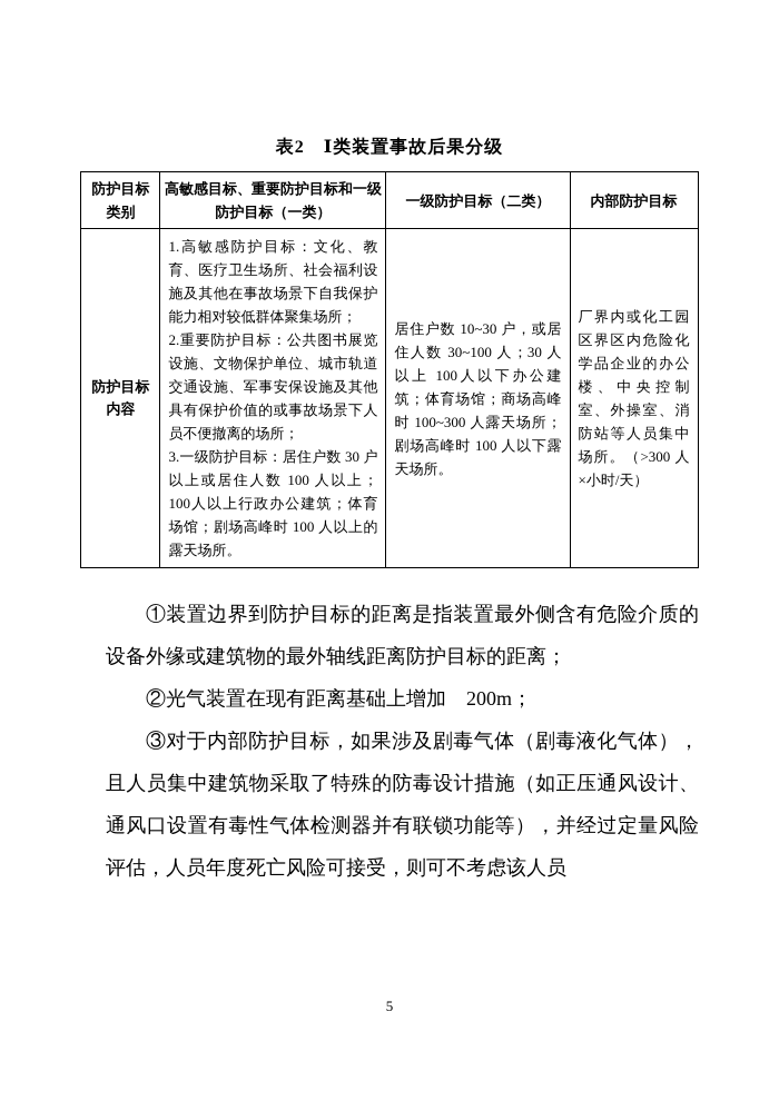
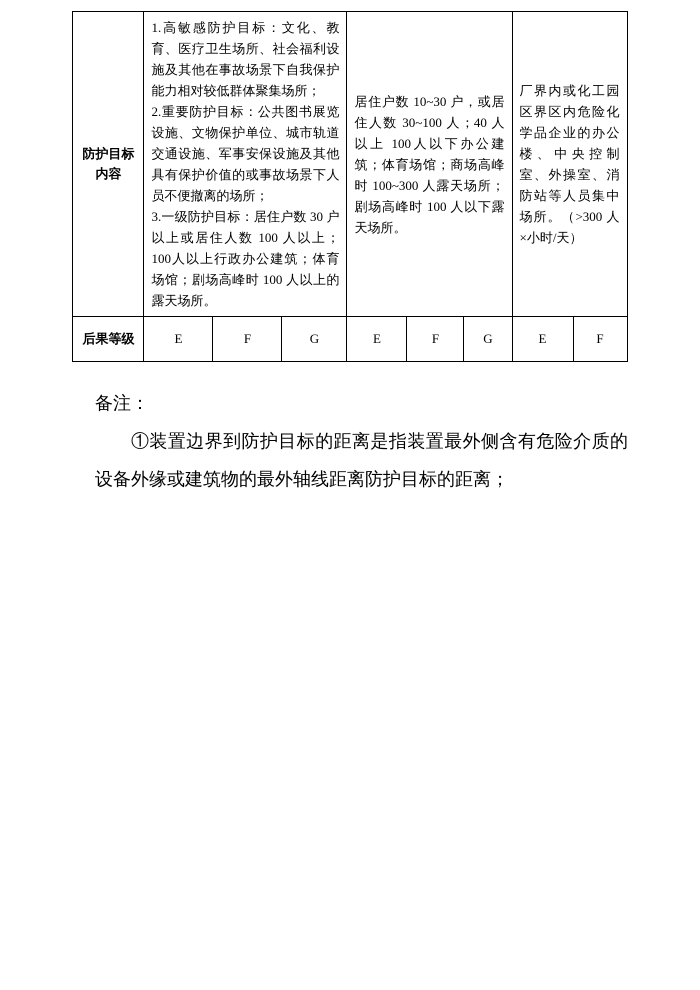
- 表2 Ⅰ类装置事故后果分级
- 防护目标 类别	高敏感目标、重要防护目标和一级 防护目标（一类）	一级防护目标（二类）	内部防护目标
- 防护目标 内容	1.高敏感防护目标：文化、教育、医疗卫生场所、社会福利设施及其他在事故场景下自我保护能力相对较低群体聚集场所； 2.重要防护目标：公共图书展览设施、文物保护单位、城市轨道交通设施、军事安保设施及其他具有保护价值的或事故场景下人员不便撤离的场所； 3.一级防护目标：居住户数 30 户以上或居住人数 100 人以上；100人以上行政办公建筑；体育场馆；剧场高峰时 100 人以上的露天场所。	居住户数 10~30 户，或居住人数 30~100 人；30 人以上 100人以下办公建筑；体育场馆；商场高峰时 100~300 人露天场所；剧场高峰时 100 人以下露天场所。	厂界内或化工园区界区内危险化学品企业的办公楼、中央控制室、外操室、消防站等人员集中场所。（>300 人×小时/天）
+ 防护目标 内容	1.高敏感防护目标：文化、教育、医疗卫生场所、社会福利设施及其他在事故场景下自我保护能力相对较低群体聚集场所； 2.重要防护目标：公共图书展览设施、文物保护单位、城市轨道交通设施、军事安保设施及其他具有保护价值的或事故场景下人员不便撤离的场所； 3.一级防护目标：居住户数 30 户以上或居住人数 100 人以上；100人以上行政办公建筑；体育场馆；剧场高峰时 100 人以上的露天场所。	居住户数 10~30 户，或居住人数 30~100 人；40 人以上 100人以下办公建筑；体育场馆；商场高峰时 100~300 人露天场所；剧场高峰时 100 人以下露天场所。	厂界内或化工园区界区内危险化学品企业的办公楼、中央控制室、外操室、消防站等人员集中场所。（>300 人×小时/天）
+ 后果等级	E	F	G	E	F	G	E	F
+ 备注：
  ①装置边界到防护目标的距离是指装置最外侧含有危险介质的设备外缘或建筑物的最外轴线距离防护目标的距离；
- ②光气装置在现有距离基础上增加 200m；
- ③对于内部防护目标，如果涉及剧毒气体（剧毒液化气体），且人员集中建筑物采取了特殊的防毒设计措施（如正压通风设计、通风口设置有毒性气体检测器并有联锁功能等），并经过定量风险评估，人员年度死亡风险可接受，则可不考虑该人员
- 5
